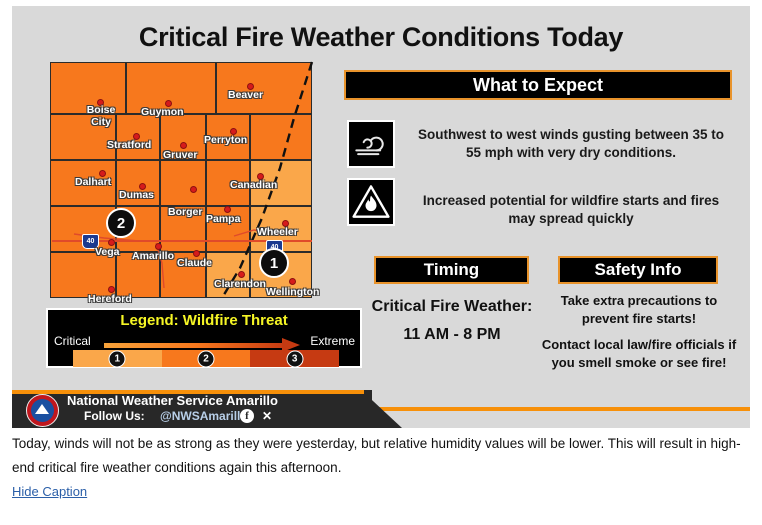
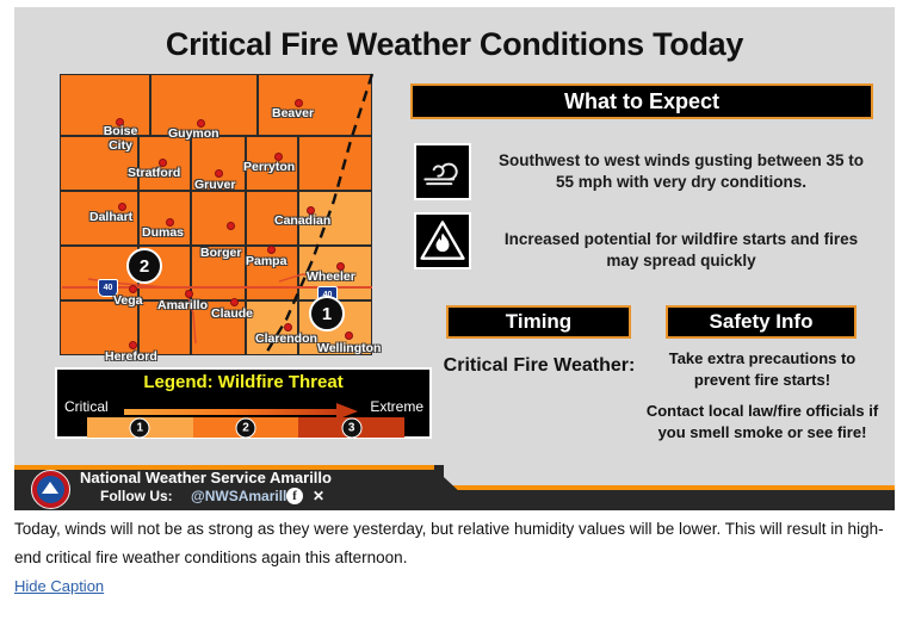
  Critical Fire Weather Conditions Today
  Boise
  City
  Guymon
  Beaver
  Stratford
  Gruver
  Perryton
  Dalhart
  Dumas
  Canadian
  Borger
  Pampa
  Wheeler
  Vega
  Amarillo
  Claude
  Clarendon
  Wellington
  Hereford
  2
  1
  Legend: Wildfire Threat
  Critical
  Extreme
  1
  2
  3
  What to Expect
  Southwest to west winds gusting between 35 to 55 mph with very dry conditions.
  Increased potential for wildfire starts and fires may spread quickly
  Timing
  Critical Fire Weather:
- 11 AM - 8 PM
  Safety Info
  Take extra precautions to prevent fire starts!
  Contact local law/fire officials if you smell smoke or see fire!
+ Updated: Tue Feb 17, 2026 11:43 PM
  National Weather Service Amarillo
  Follow Us:
  @NWSAmarill
  f
  ✕
  Today, winds will not be as strong as they were yesterday, but relative humidity values will be lower. This will result in high-end critical fire weather conditions again this afternoon.
  Hide Caption
